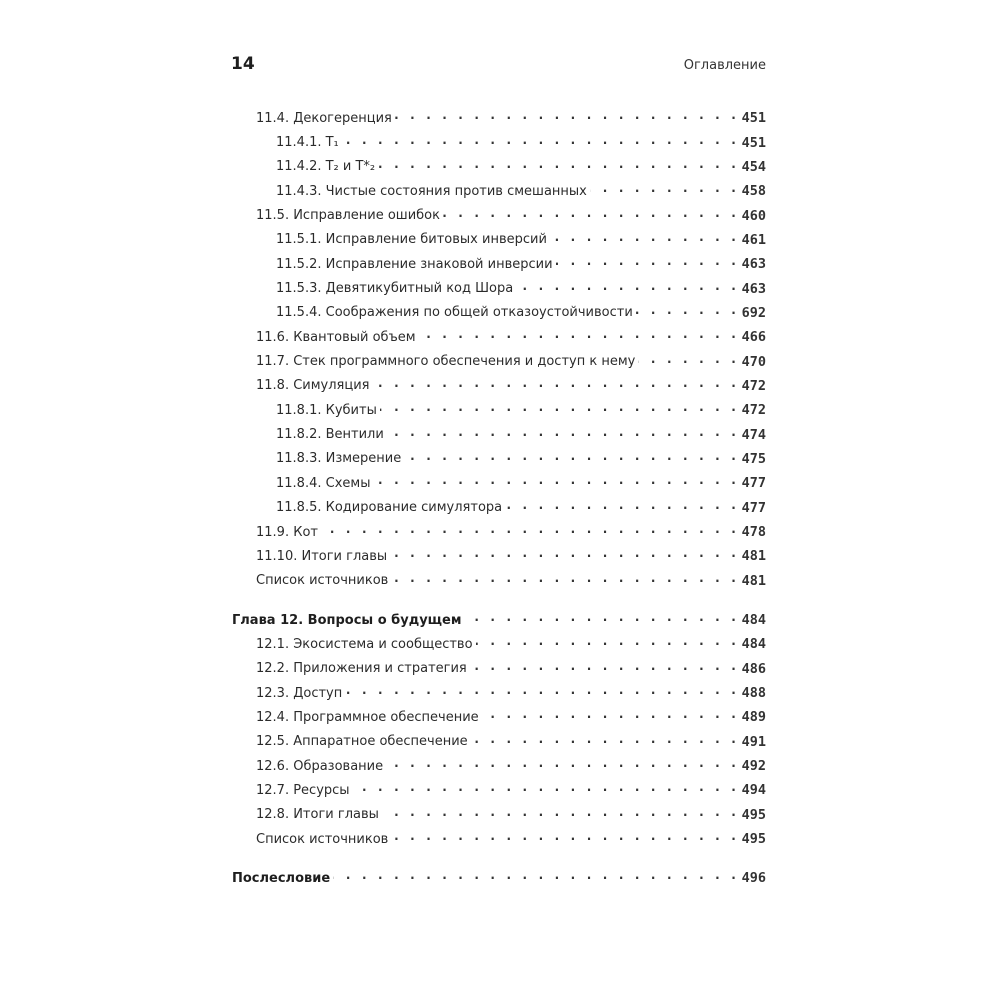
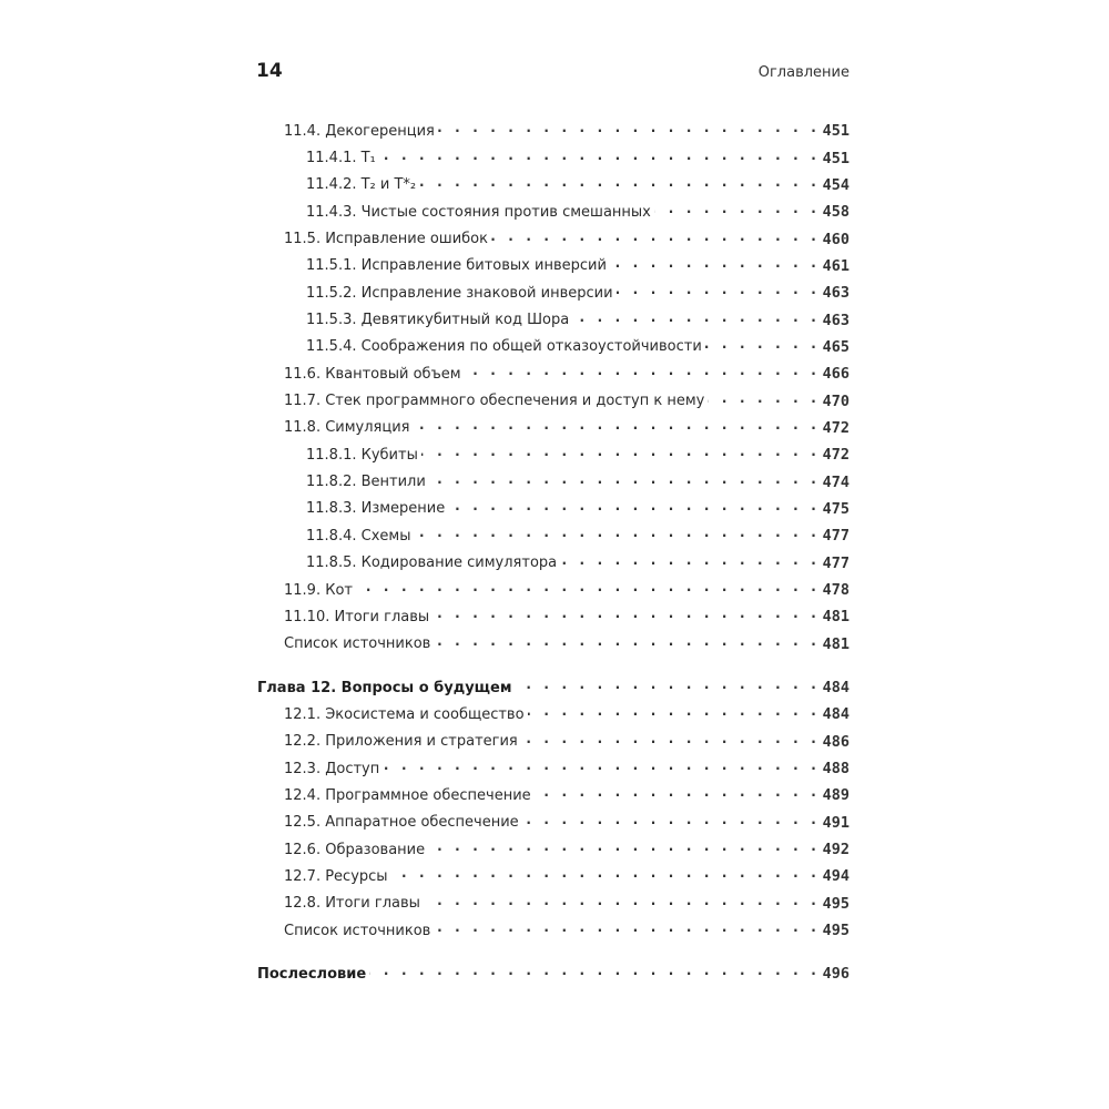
  14
  Оглавление
  11.4. Декогеренция
  451
  11.4.1. T₁
  451
  11.4.2. T₂ и T*₂
  454
  11.4.3. Чистые состояния против смешанных
  458
  11.5. Исправление ошибок
  460
  11.5.1. Исправление битовых инверсий
  461
  11.5.2. Исправление знаковой инверсии
  463
  11.5.3. Девятикубитный код Шора
  463
  11.5.4. Соображения по общей отказоустойчивости
- 692
+ 465
  11.6. Квантовый объем
  466
  11.7. Стек программного обеспечения и доступ к нему
  470
  11.8. Симуляция
  472
  11.8.1. Кубиты
  472
  11.8.2. Вентили
  474
  11.8.3. Измерение
  475
  11.8.4. Схемы
  477
  11.8.5. Кодирование симулятора
  477
  11.9. Кот
  478
  11.10. Итоги главы
  481
  Список источников
  481
  Глава 12. Вопросы о будущем
  484
  12.1. Экосистема и сообщество
  484
  12.2. Приложения и стратегия
  486
  12.3. Доступ
  488
  12.4. Программное обеспечение
  489
  12.5. Аппаратное обеспечение
  491
  12.6. Образование
  492
  12.7. Ресурсы
  494
  12.8. Итоги главы
  495
  Список источников
  495
  Послесловие
  496
